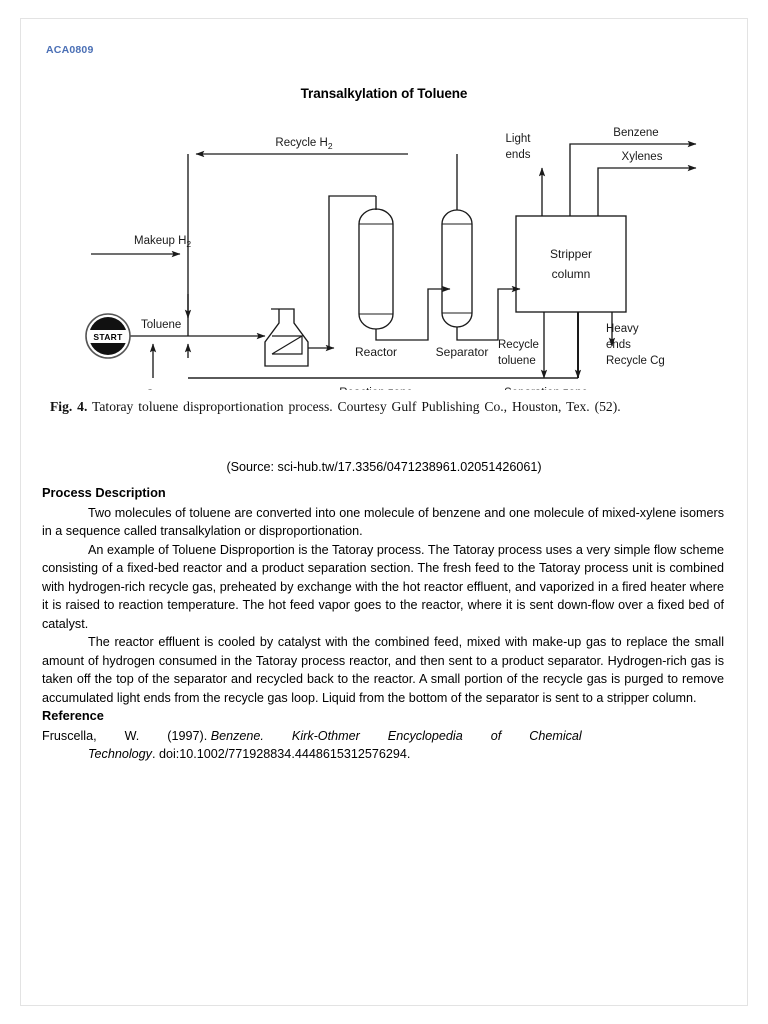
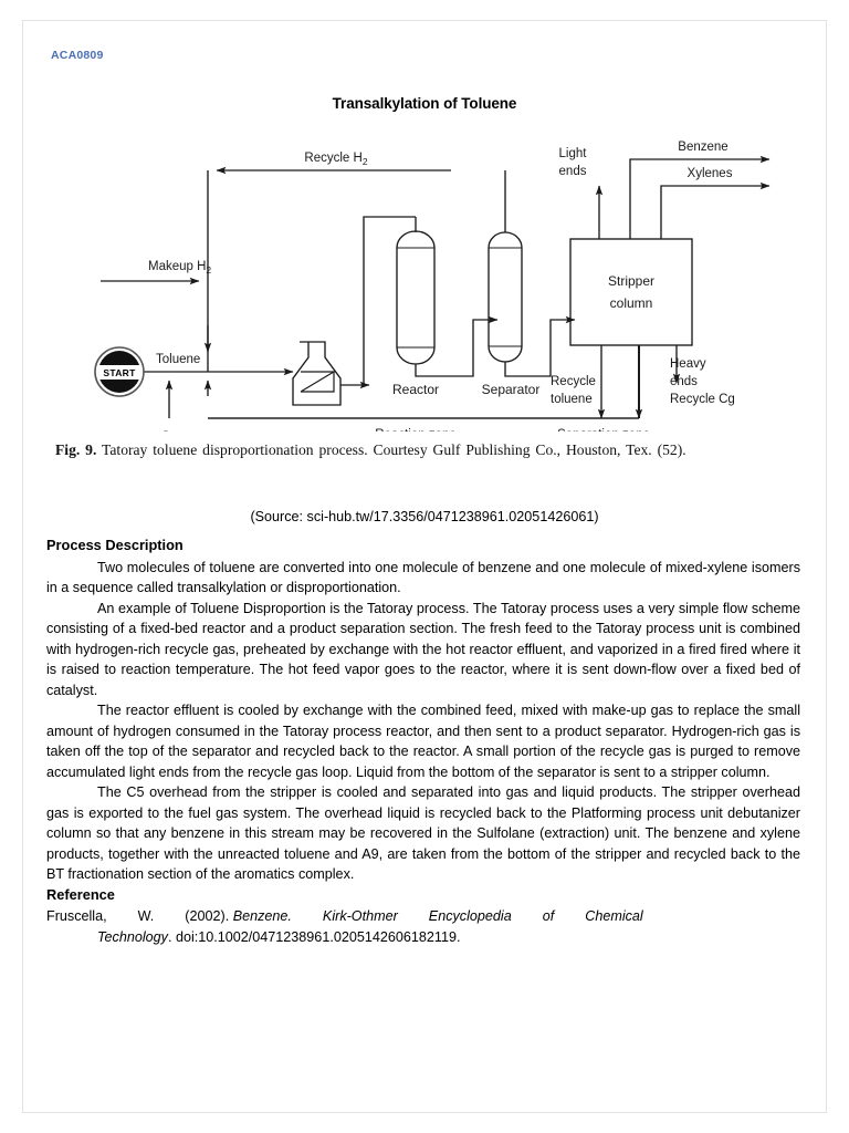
  ACA0809
  Transalkylation of Toluene
  START
  Recycle H2
  Makeup H2
  Toluene
  Reactor
  Separator
  Stripper
  column
  Light
  ends
  Benzene
  Xylenes
  Recycle
  toluene
  Heavy
  ends
  Recycle Cg
- Fig. 4. Tatoray toluene disproportionation process. Courtesy Gulf Publishing Co., Houston, Tex. (52).
+ Fig. 9. Tatoray toluene disproportionation process. Courtesy Gulf Publishing Co., Houston, Tex. (52).
  (Source: sci-hub.tw/17.3356/0471238961.02051426061)
  Process Description
  Two molecules of toluene are converted into one molecule of benzene and one molecule of mixed-xylene isomers in a sequence called transalkylation or disproportionation.
- An example of Toluene Disproportion is the Tatoray process. The Tatoray process uses a very simple flow scheme consisting of a fixed-bed reactor and a product separation section. The fresh feed to the Tatoray process unit is combined with hydrogen-rich recycle gas, preheated by exchange with the hot reactor effluent, and vaporized in a fired heater where it is raised to reaction temperature. The hot feed vapor goes to the reactor, where it is sent down-flow over a fixed bed of catalyst.
+ An example of Toluene Disproportion is the Tatoray process. The Tatoray process uses a very simple flow scheme consisting of a fixed-bed reactor and a product separation section. The fresh feed to the Tatoray process unit is combined with hydrogen-rich recycle gas, preheated by exchange with the hot reactor effluent, and vaporized in a fired fired where it is raised to reaction temperature. The hot feed vapor goes to the reactor, where it is sent down-flow over a fixed bed of catalyst.
- The reactor effluent is cooled by catalyst with the combined feed, mixed with make-up gas to replace the small amount of hydrogen consumed in the Tatoray process reactor, and then sent to a product separator. Hydrogen-rich gas is taken off the top of the separator and recycled back to the reactor. A small portion of the recycle gas is purged to remove accumulated light ends from the recycle gas loop. Liquid from the bottom of the separator is sent to a stripper column.
+ The reactor effluent is cooled by exchange with the combined feed, mixed with make-up gas to replace the small amount of hydrogen consumed in the Tatoray process reactor, and then sent to a product separator. Hydrogen-rich gas is taken off the top of the separator and recycled back to the reactor. A small portion of the recycle gas is purged to remove accumulated light ends from the recycle gas loop. Liquid from the bottom of the separator is sent to a stripper column.
+ The C5 overhead from the stripper is cooled and separated into gas and liquid products. The stripper overhead gas is exported to the fuel gas system. The overhead liquid is recycled back to the Platforming process unit debutanizer column so that any benzene in this stream may be recovered in the Sulfolane (extraction) unit. The benzene and xylene products, together with the unreacted toluene and A9, are taken from the bottom of the stripper and recycled back to the BT fractionation section of the aromatics complex.
  Reference
- Fruscella, W. (1997). Benzene. Kirk-Othmer Encyclopedia of Chemical
+ Fruscella, W. (2002). Benzene. Kirk-Othmer Encyclopedia of Chemical
- Technology. doi:10.1002/771928834.4448615312576294.
+ Technology. doi:10.1002/0471238961.0205142606182119.
